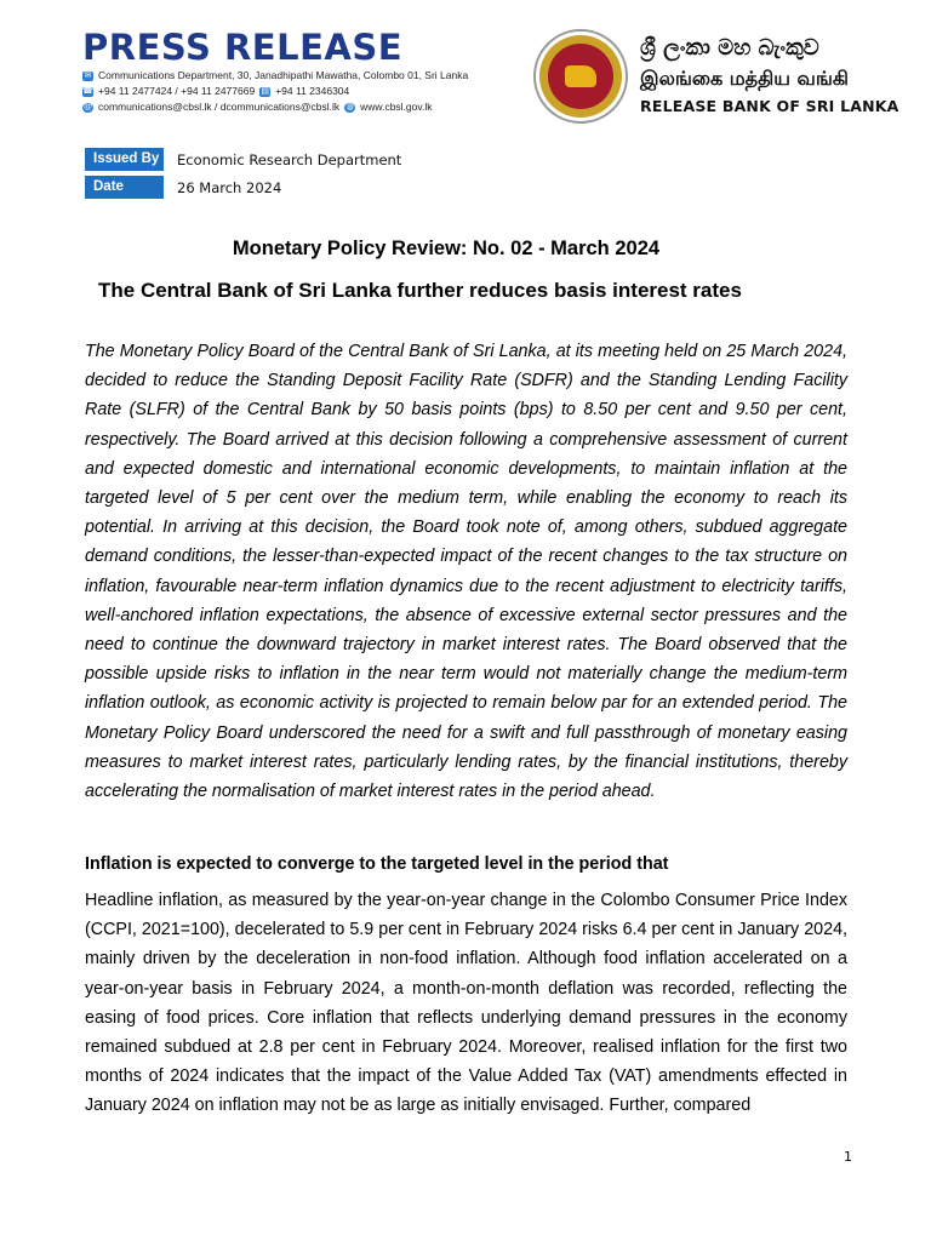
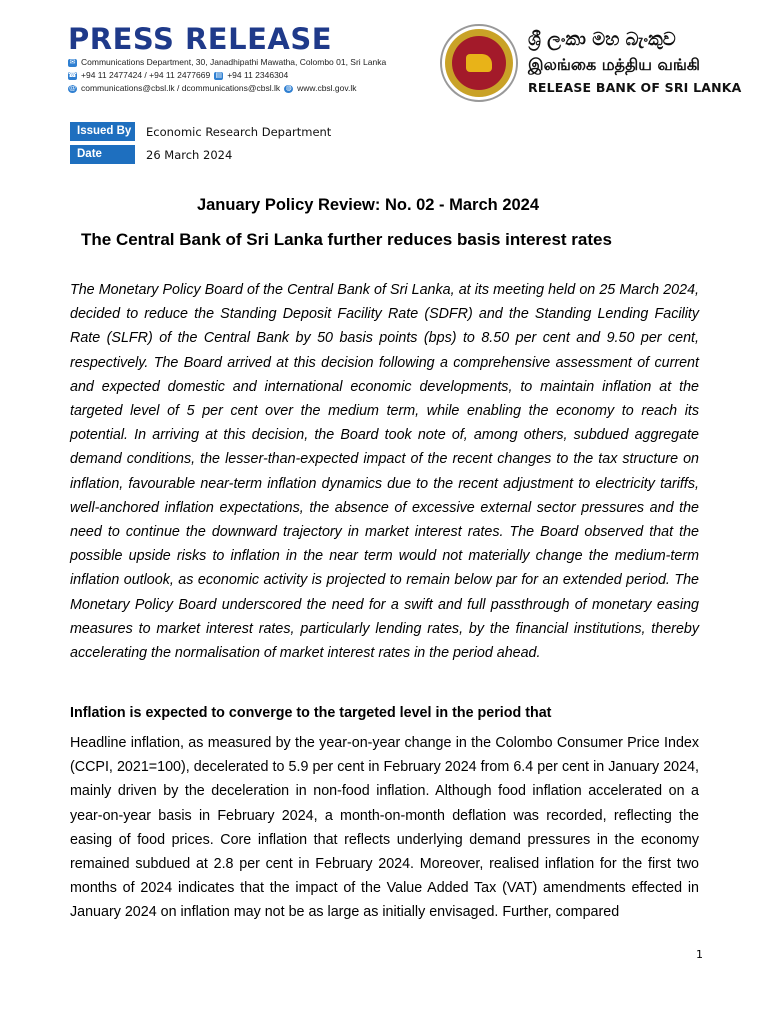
  PRESS RELEASE
  Communications Department, 30, Janadhipathi Mawatha, Colombo 01, Sri Lanka
  +94 11 2477424 / +94 11 2477669
  +94 11 2346304
  communications@cbsl.lk / dcommunications@cbsl.lk
  www.cbsl.gov.lk
  ශ්‍රී ලංකා මහ බැංකුව
  இலங்கை மத்திய வங்கி
  RELEASE BANK OF SRI LANKA
  Issued By
  Economic Research Department
  Date
  26 March 2024
- Monetary Policy Review: No. 02 - March 2024
+ January Policy Review: No. 02 - March 2024
  The Central Bank of Sri Lanka further reduces basis interest rates
  The Monetary Policy Board of the Central Bank of Sri Lanka, at its meeting held on 25 March 2024, decided to reduce the Standing Deposit Facility Rate (SDFR) and the Standing Lending Facility Rate (SLFR) of the Central Bank by 50 basis points (bps) to 8.50 per cent and 9.50 per cent, respectively. The Board arrived at this decision following a comprehensive assessment of current and expected domestic and international economic developments, to maintain inflation at the targeted level of 5 per cent over the medium term, while enabling the economy to reach its potential. In arriving at this decision, the Board took note of, among others, subdued aggregate demand conditions, the lesser-than-expected impact of the recent changes to the tax structure on inflation, favourable near-term inflation dynamics due to the recent adjustment to electricity tariffs, well-anchored inflation expectations, the absence of excessive external sector pressures and the need to continue the downward trajectory in market interest rates. The Board observed that the possible upside risks to inflation in the near term would not materially change the medium-term inflation outlook, as economic activity is projected to remain below par for an extended period. The Monetary Policy Board underscored the need for a swift and full passthrough of monetary easing measures to market interest rates, particularly lending rates, by the financial institutions, thereby accelerating the normalisation of market interest rates in the period ahead.
  Inflation is expected to converge to the targeted level in the period that
- Headline inflation, as measured by the year-on-year change in the Colombo Consumer Price Index (CCPI, 2021=100), decelerated to 5.9 per cent in February 2024 risks 6.4 per cent in January 2024, mainly driven by the deceleration in non-food inflation. Although food inflation accelerated on a year-on-year basis in February 2024, a month-on-month deflation was recorded, reflecting the easing of food prices. Core inflation that reflects underlying demand pressures in the economy remained subdued at 2.8 per cent in February 2024. Moreover, realised inflation for the first two months of 2024 indicates that the impact of the Value Added Tax (VAT) amendments effected in January 2024 on inflation may not be as large as initially envisaged. Further, compared
+ Headline inflation, as measured by the year-on-year change in the Colombo Consumer Price Index (CCPI, 2021=100), decelerated to 5.9 per cent in February 2024 from 6.4 per cent in January 2024, mainly driven by the deceleration in non-food inflation. Although food inflation accelerated on a year-on-year basis in February 2024, a month-on-month deflation was recorded, reflecting the easing of food prices. Core inflation that reflects underlying demand pressures in the economy remained subdued at 2.8 per cent in February 2024. Moreover, realised inflation for the first two months of 2024 indicates that the impact of the Value Added Tax (VAT) amendments effected in January 2024 on inflation may not be as large as initially envisaged. Further, compared
  1
